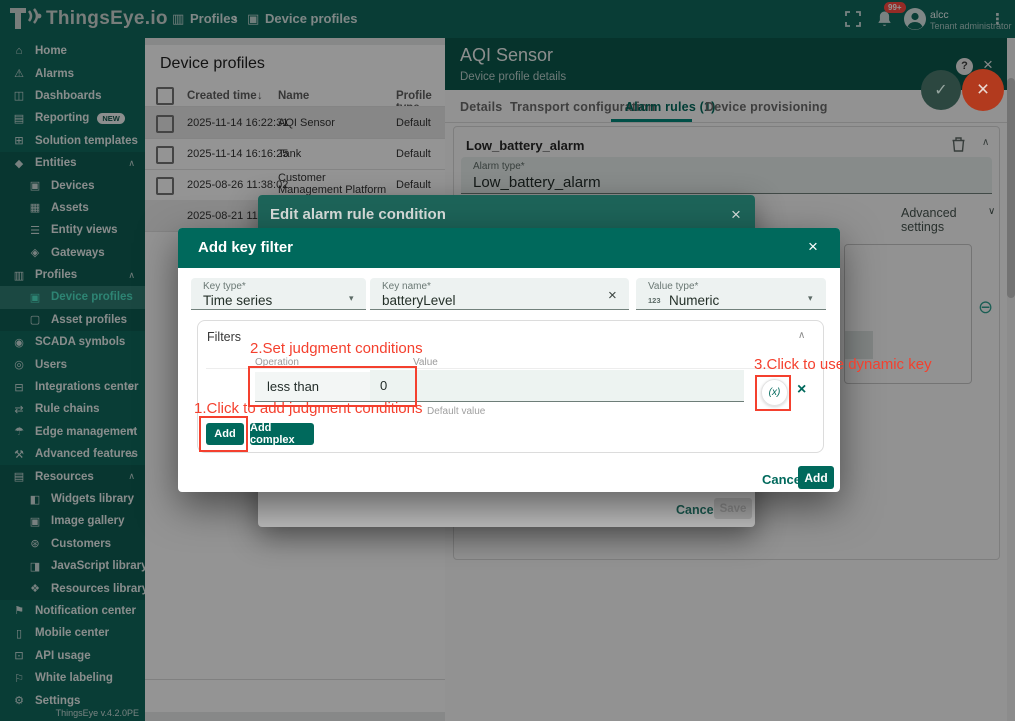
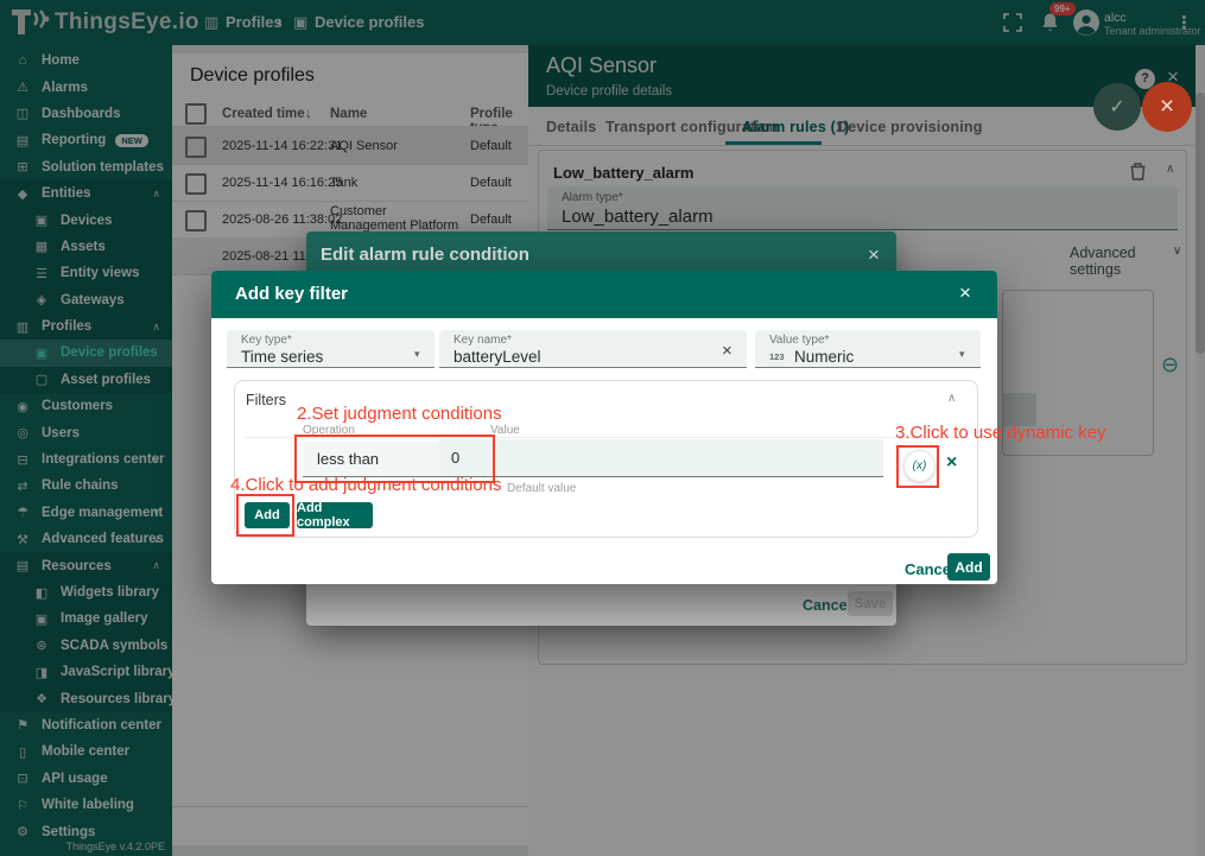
  ThingsEye.io
  ▥
  Profiles
  ›
  ▣
  Device profiles
  99+
  alcc
  Tenant administrator
  ⋮
  ⌂
  Home
  ⚠
  Alarms
  ◫
  Dashboards
  ▤
  Reporting
  NEW
  ⊞
  Solution templates
  ◆
  Entities
  ∧
  ▣
  Devices
  ▦
  Assets
  ☰
  Entity views
  ◈
  Gateways
  ▥
  Profiles
  ∧
  ▣
  Device profiles
  ▢
  Asset profiles
  ◉
- SCADA symbols
+ Customers
  ◎
  Users
  ⊟
  Integrations center
  ∨
  ⇄
  Rule chains
  ☂
  Edge management
  ∨
  ⚒
  Advanced features
  ∨
  ▤
  Resources
  ∧
  ◧
  Widgets library
  ▣
  Image gallery
  ⊛
- Customers
+ SCADA symbols
  ◨
  JavaScript library
  ❖
  Resources library
  ⚑
  Notification center
  ▯
  Mobile center
  ⊡
  API usage
  ⚐
  White labeling
  ⚙
  Settings
  ThingsEye v.4.2.0PE
  Device profiles
  Created time
  ↓
  Name
  2025-11-14 16:22:31
  AQI Sensor
  Default
  2025-11-14 16:16:25
  Tank
  Default
  2025-08-26 11:38:02
  Customer Management Platform
  Default
  AQI Sensor
  Device profile details
  ?
  ×
  Details
  Transport configuration
  Alarm rules (1)
  Device provisioning
  Low_battery_alarm
  ∧
  Alarm type*
  Low_battery_alarm
  Advanced settings
  ∨
  ⊖
  ✓
  ×
  Edit alarm rule condition
  ×
  Cance
  Save
  Add key filter
  ×
  Key type*
  Time series
  ▾
  Key name*
  batteryLevel
  ×
  Value type*
  123
  Numeric
  ▾
  Filters
  ∧
  Operation
  Value
  less than
  0
  Default value
  (x)
  ×
  Add
  Add complex
  Add
  2.Set judgment conditions
- 1.Click to add judgment conditions
+ 4.Click to add judgment conditions
  3.Click to use dynamic key
